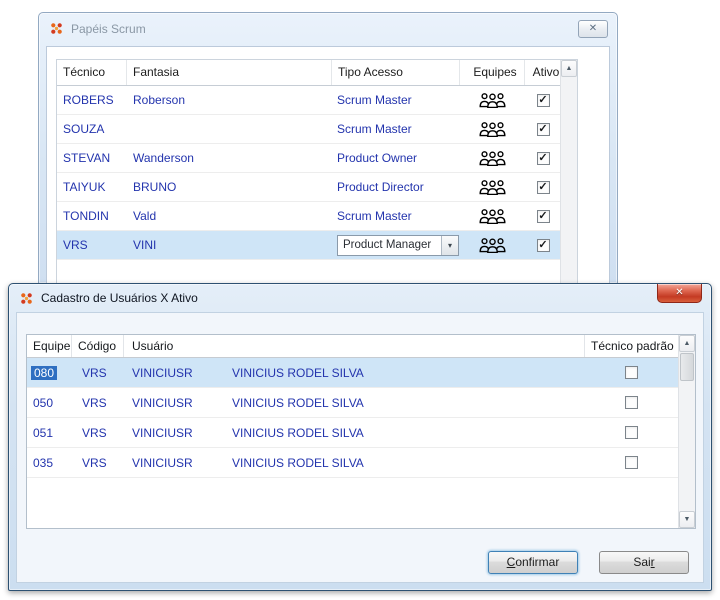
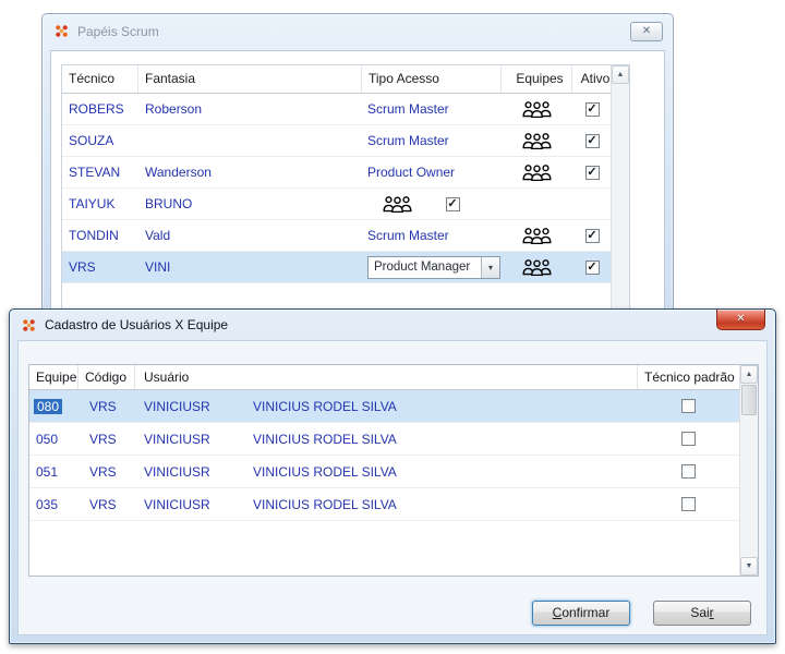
  Papéis Scrum
  ✕
  Técnico
  Fantasia
  Tipo Acesso
  Equipes
  Ativo
  ROBERS
  Roberson
  Scrum Master
  ✓
  SOUZA
  Scrum Master
  ✓
  STEVAN
  Wanderson
  Product Owner
  ✓
  TAIYUK
  BRUNO
- Product Director
  ✓
  TONDIN
  Vald
  Scrum Master
  ✓
  VRS
  VINI
  Product Manager
  ▾
  ✓
- Cadastro de Usuários X Ativo
+ Cadastro de Usuários X Equipe
  ✕
  Equipe
  Código
  Usuário
  Técnico padrão
  080
  VRS
  VINICIUSR
  VINICIUS RODEL SILVA
  050
  VRS
  VINICIUSR
  VINICIUS RODEL SILVA
  051
  VRS
  VINICIUSR
  VINICIUS RODEL SILVA
  035
  VRS
  VINICIUSR
  VINICIUS RODEL SILVA
  Confirmar
  Sair
